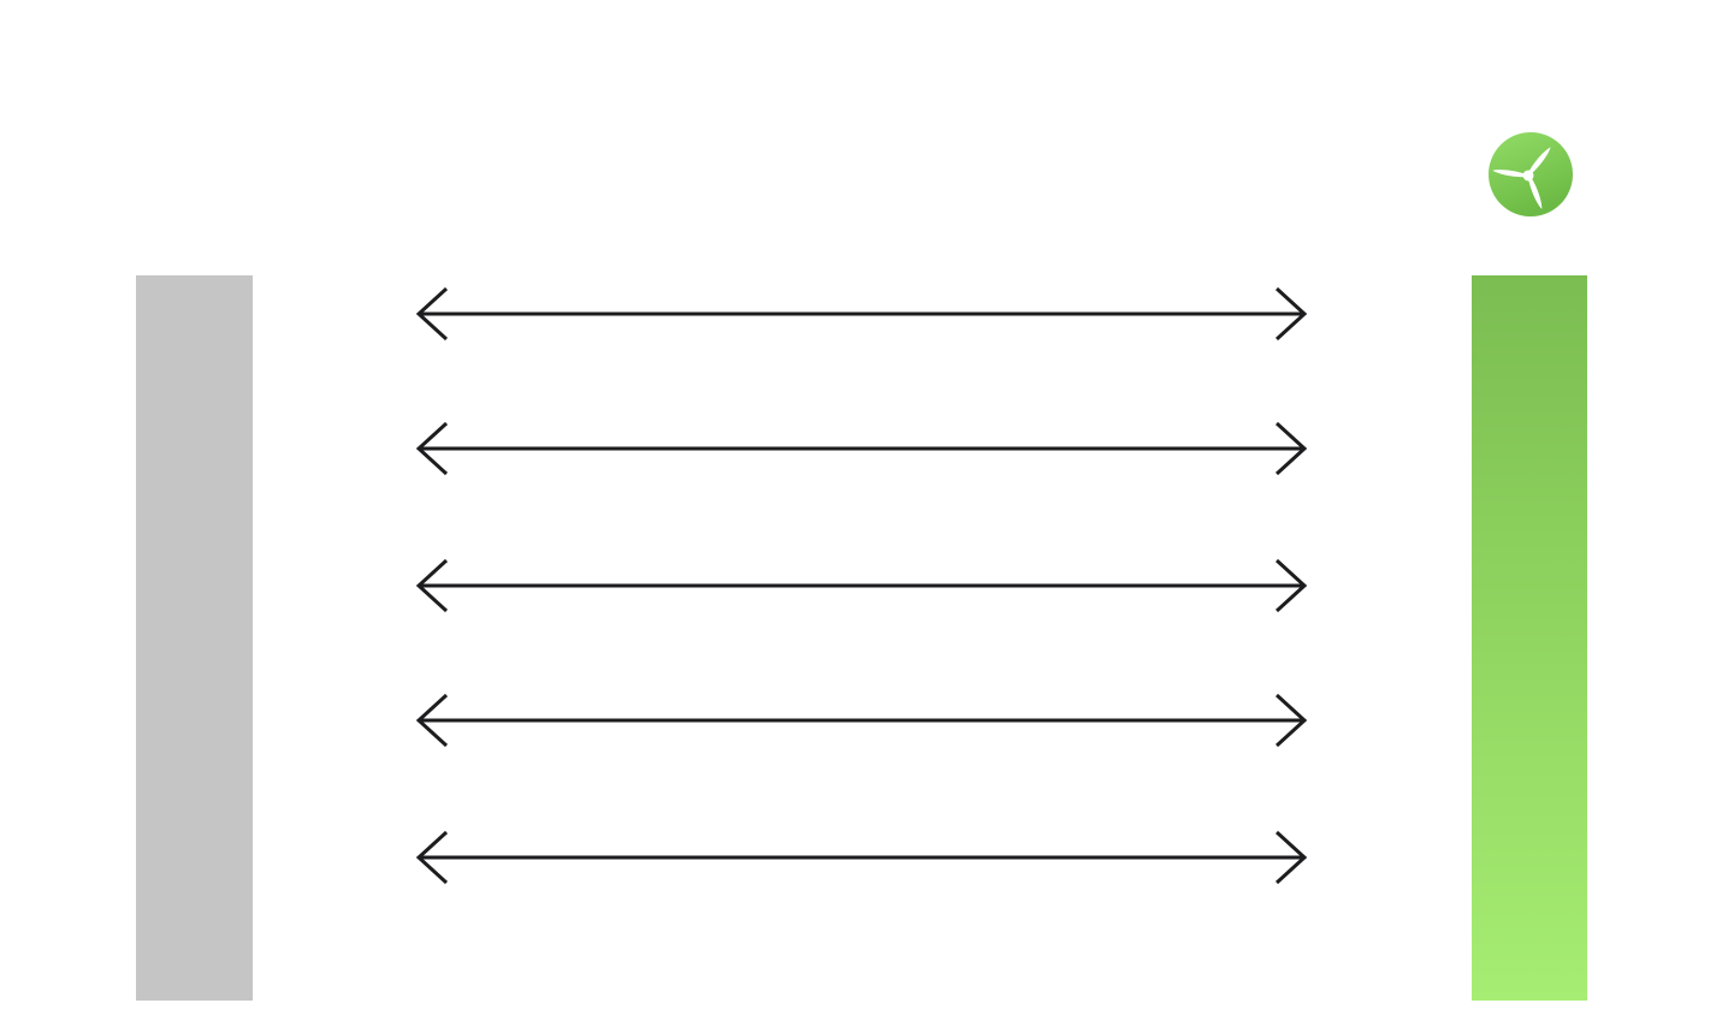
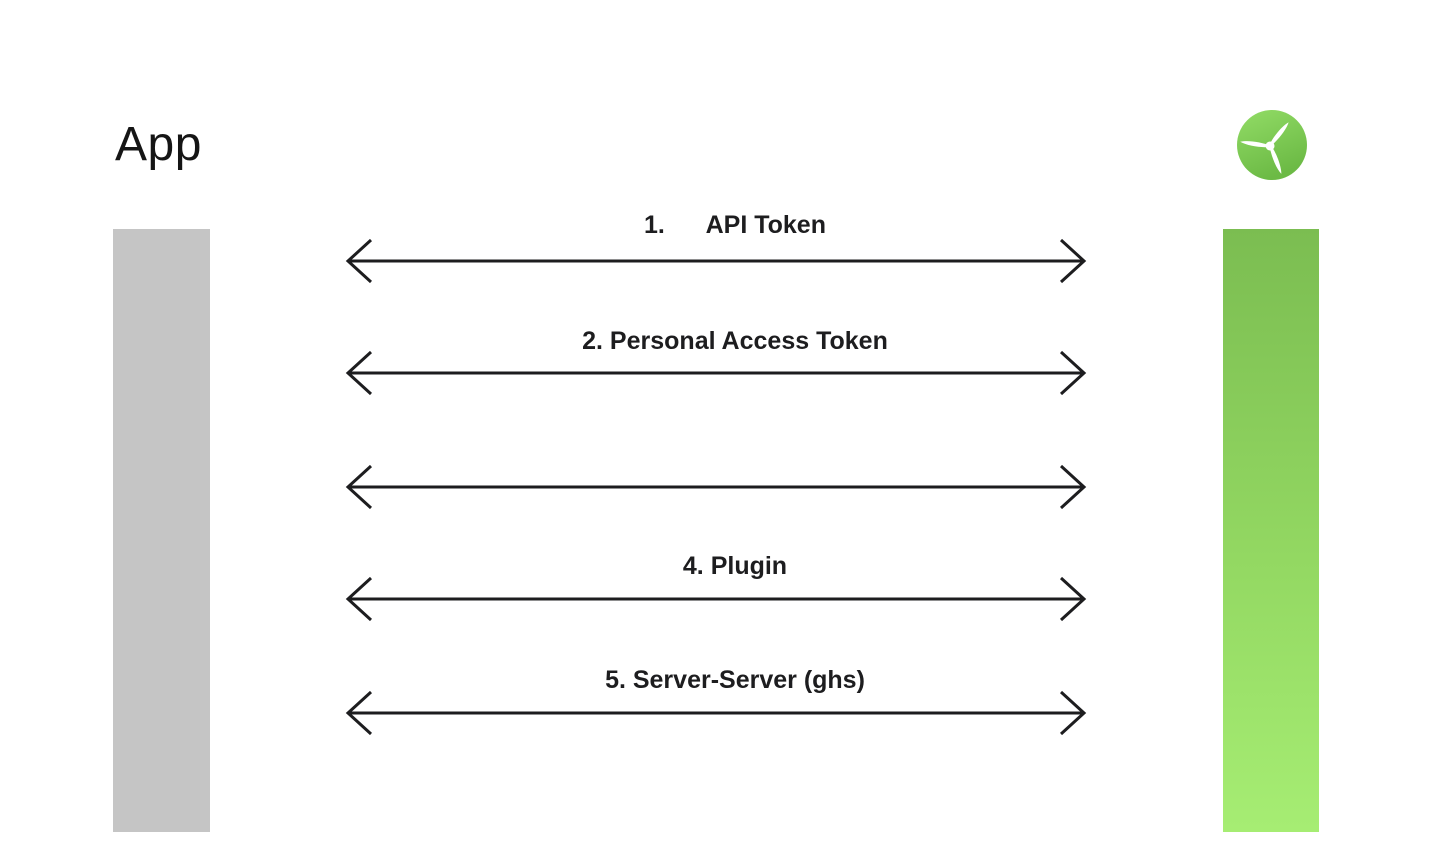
+ App
+ 1. API Token
+ 2. Personal Access Token
+ 4. Plugin
+ 5. Server-Server (ghs)
